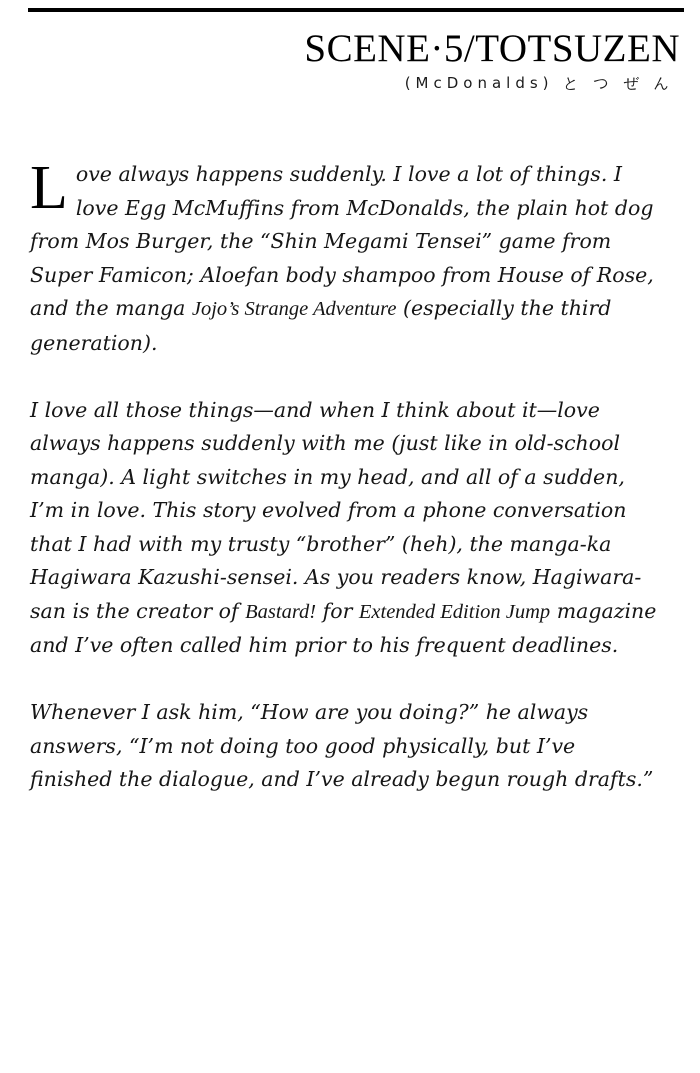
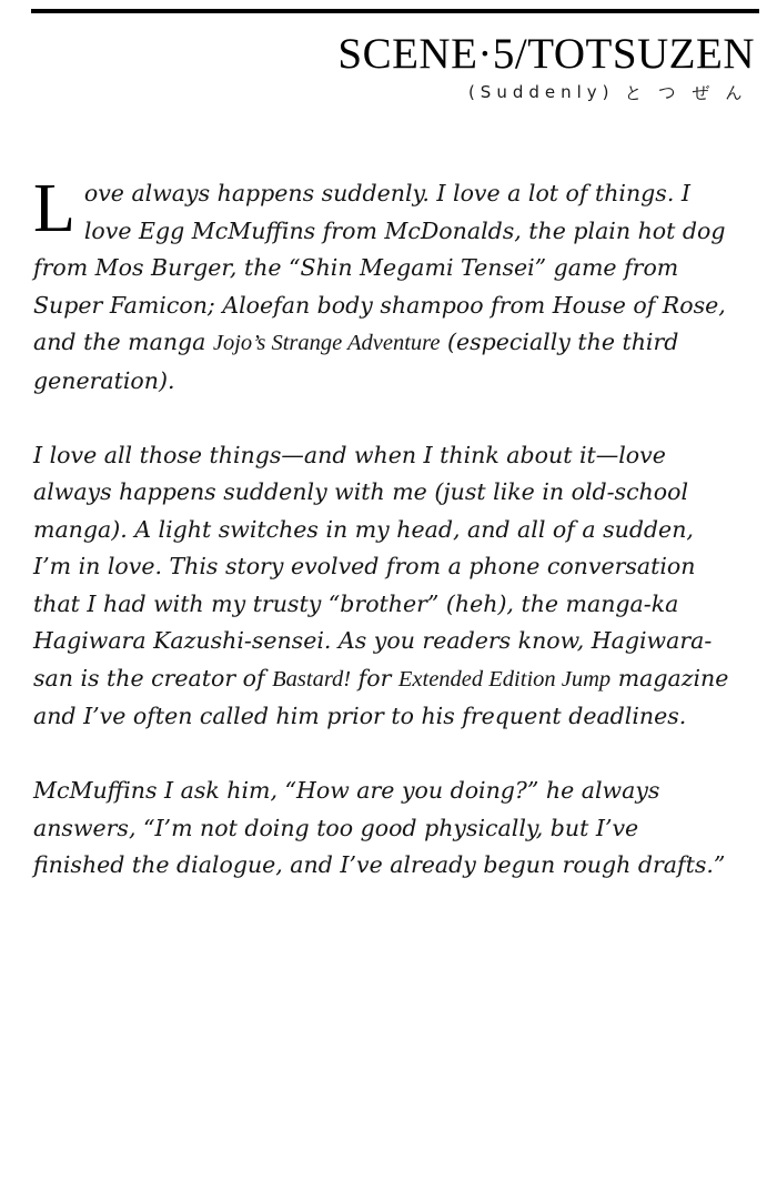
  SCENE·5/TOTSUZEN
- (McDonalds) と つ ぜ ん
+ (Suddenly) と つ ぜ ん
  L
  ove always happens suddenly. I love a lot of things. I love Egg McMuffins from McDonalds, the plain hot dog from Mos Burger, the “Shin Megami Tensei” game from Super Famicon; Aloefan body shampoo from House of Rose, and the manga Jojo’s Strange Adventure (especially the third generation).
  I love all those things—and when I think about it—love always happens suddenly with me (just like in old-school manga). A light switches in my head, and all of a sudden, I’m in love. This story evolved from a phone conversation that I had with my trusty “brother” (heh), the manga-ka Hagiwara Kazushi-sensei. As you readers know, Hagiwara-san is the creator of Bastard! for Extended Edition Jump magazine and I’ve often called him prior to his frequent deadlines.
- Whenever I ask him, “How are you doing?” he always answers, “I’m not doing too good physically, but I’ve finished the dialogue, and I’ve already begun rough drafts.”
+ McMuffins I ask him, “How are you doing?” he always answers, “I’m not doing too good physically, but I’ve finished the dialogue, and I’ve already begun rough drafts.”
